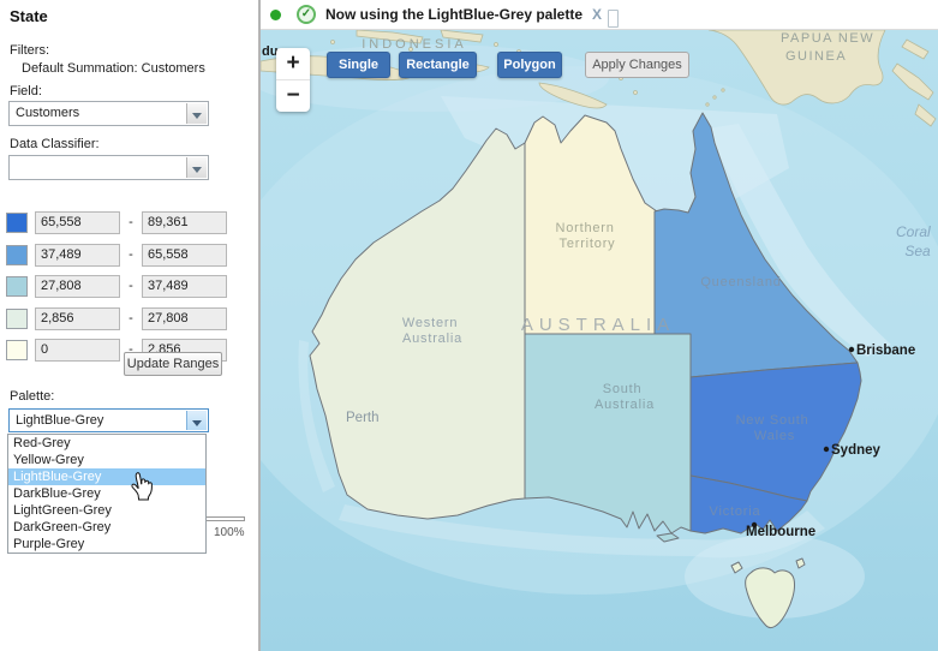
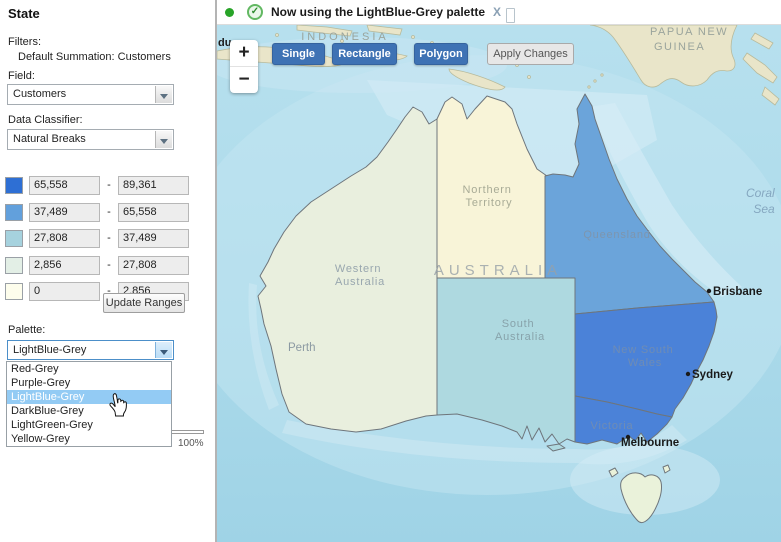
  State
  Filters:
  Default Summation: Customers
  Field:
  Customers
  Data Classifier:
+ Natural Breaks
  65,558
  -
  89,361
  37,489
  -
  65,558
  27,808
  -
  37,489
  2,856
  -
  27,808
  0
  -
  2,856
  Update Ranges
  Palette:
  LightBlue-Grey
  100%
  Red-Grey
- Yellow-Grey
+ Purple-Grey
  LightBlue-Grey
  DarkBlue-Grey
  LightGreen-Grey
- DarkGreen-Grey
- Purple-Grey
+ Yellow-Grey
  ✓
  Now using the LightBlue-Grey palette
  X
  INDONESIA
  PAPUA NEW GUINEA
  Coral Sea
  AUSTRALIA
  Western Australia
  Northern Territory
  South Australia
  Queensland
  New South Wales
  Victoria
  du
  Brisbane
  Sydney
  Melbourne
  Perth
  +
  −
  Single
  Rectangle
  Polygon
  Apply Changes
